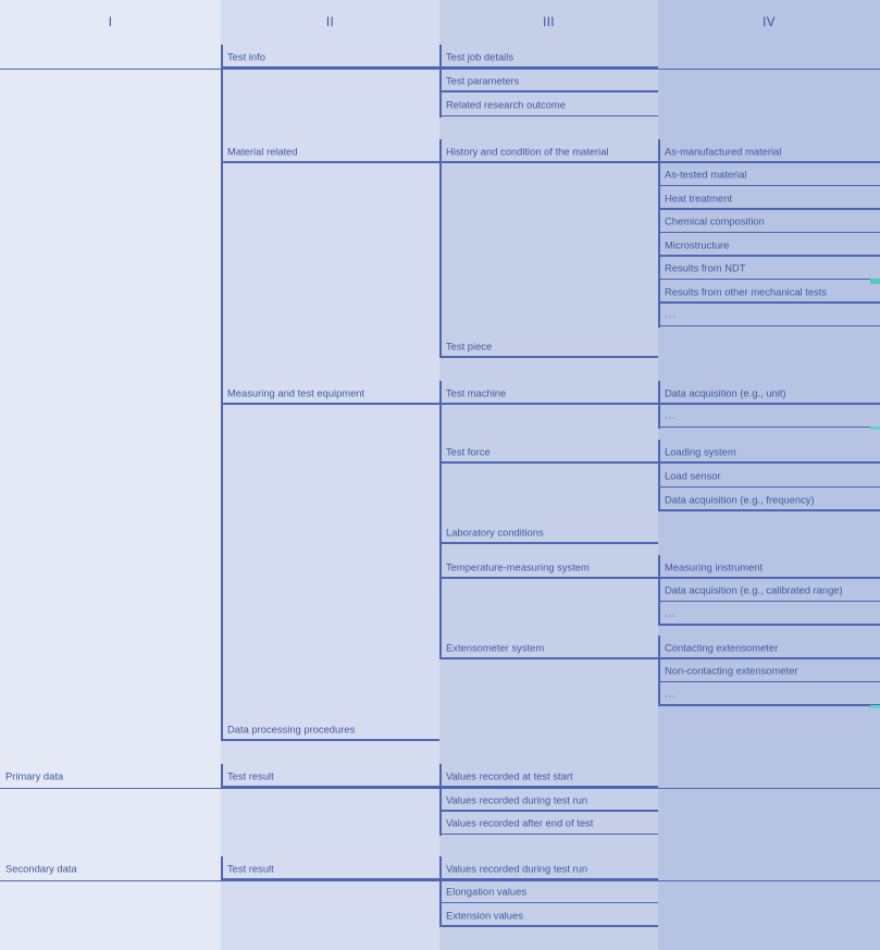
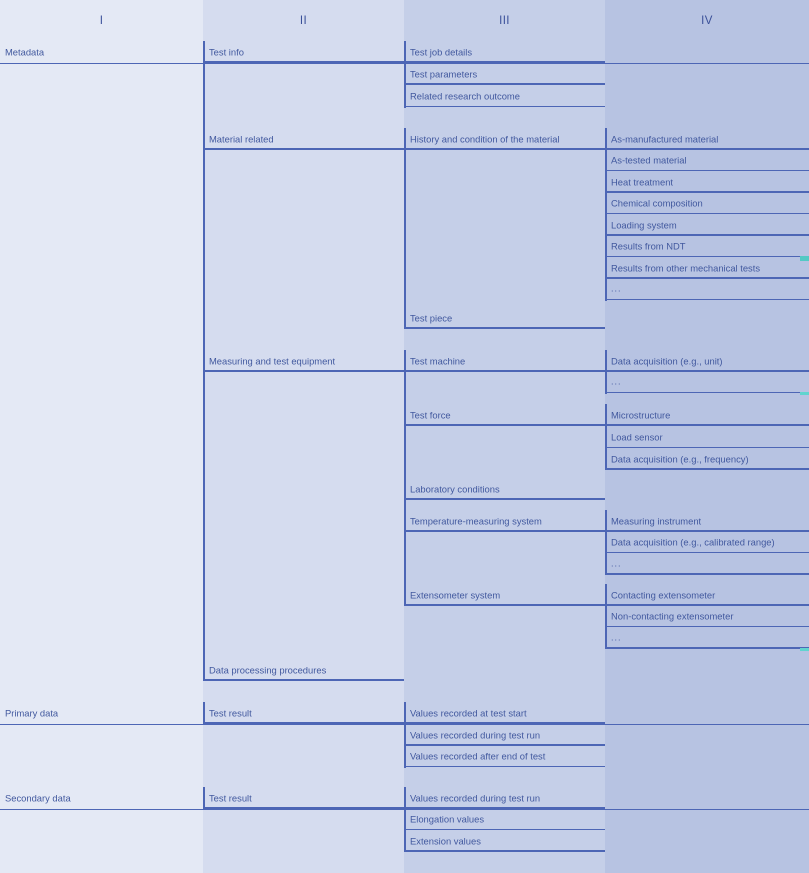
  I
  II
  III
  IV
+ Metadata
  Primary data
  Secondary data
  Test info
  Material related
  Measuring and test equipment
  Data processing procedures
  Test result
  Test result
  Test job details
  Test parameters
  Related research outcome
  History and condition of the material
  Test piece
  Test machine
  Test force
  Laboratory conditions
  Temperature-measuring system
  Extensometer system
  Values recorded at test start
  Values recorded during test run
  Values recorded after end of test
  Values recorded during test run
  Elongation values
  Extension values
  As-manufactured material
  As-tested material
  Heat treatment
  Chemical composition
- Microstructure
+ Loading system
  Results from NDT
  Results from other mechanical tests
  ...
  Data acquisition (e.g., unit)
  ...
- Loading system
+ Microstructure
  Load sensor
  Data acquisition (e.g., frequency)
  Measuring instrument
  Data acquisition (e.g., calibrated range)
  ...
  Contacting extensometer
  Non-contacting extensometer
  ...
